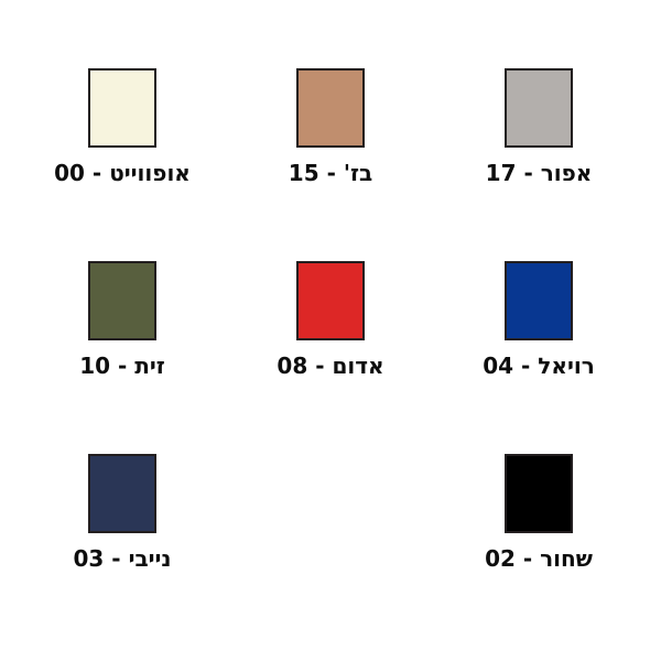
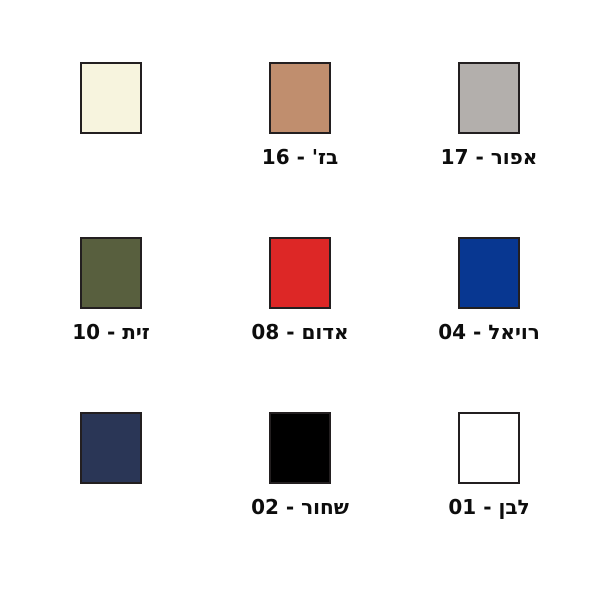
  אפור - 17
- בז' - 15
+ בז' - 16
- אופווייט - 00
  רויאל - 04
  אדום - 08
  זית - 10
+ לבן - 01
  שחור - 02
- נייבי - 03
